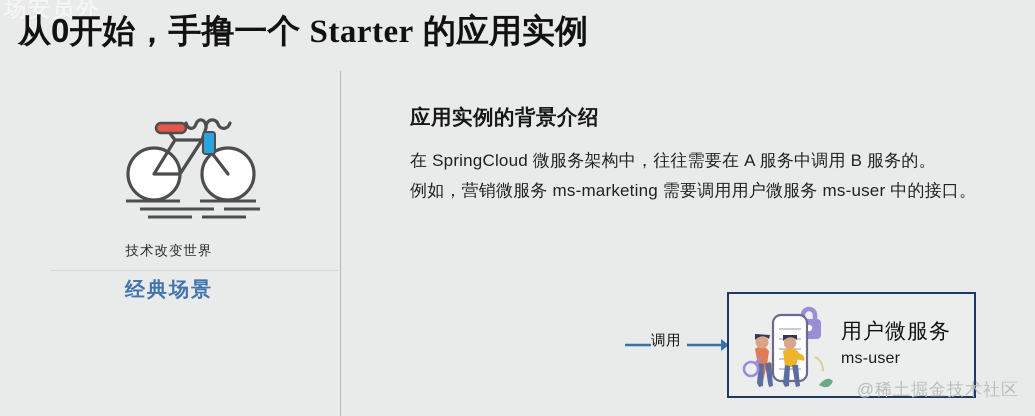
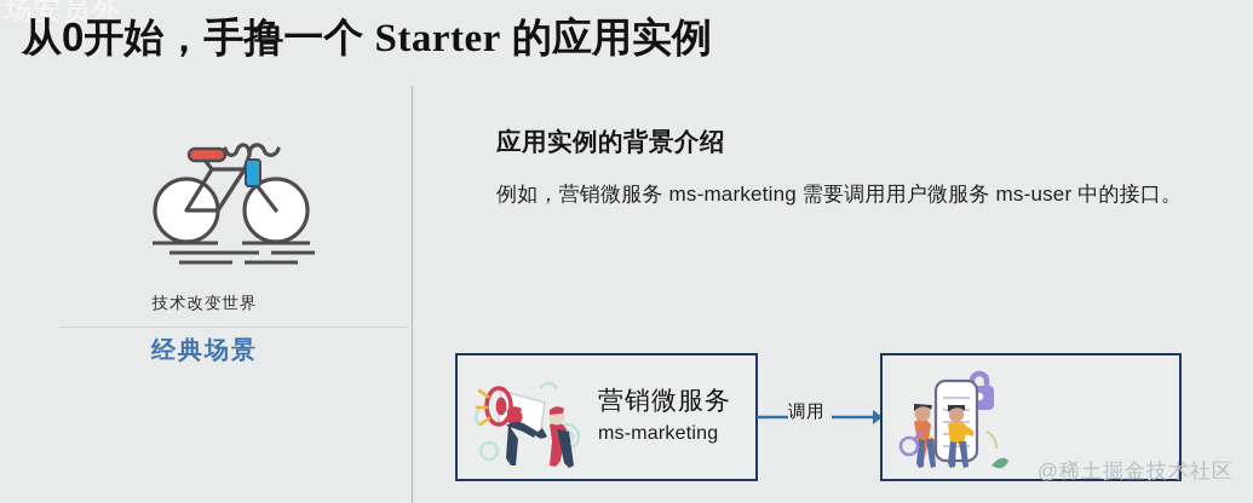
  场安员外
  从0开始，手撸一个 Starter 的应用实例
  技术改变世界
  经典场景
  应用实例的背景介绍
- 在 SpringCloud 微服务架构中，往往需要在 A 服务中调用 B 服务的。
  例如，营销微服务 ms-marketing 需要调用用户微服务 ms-user 中的接口。
+ 营销微服务
+ ms-marketing
  调用
- 用户微服务
- ms-user
  @稀土掘金技术社区
